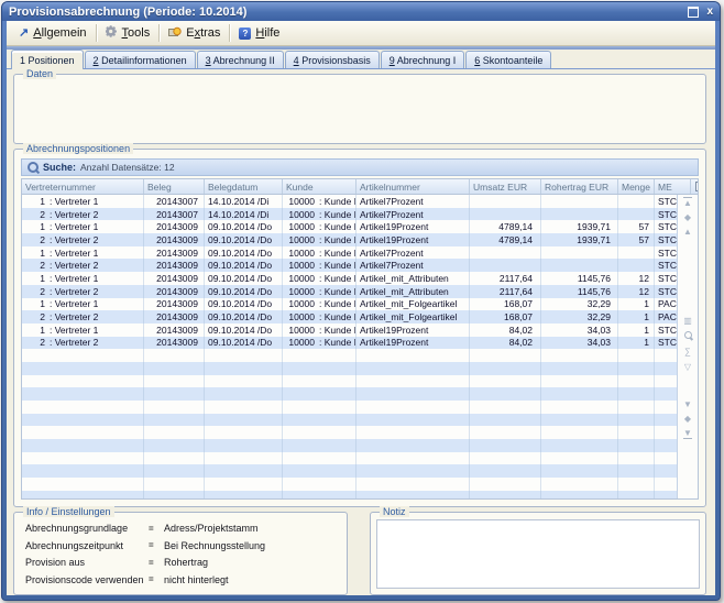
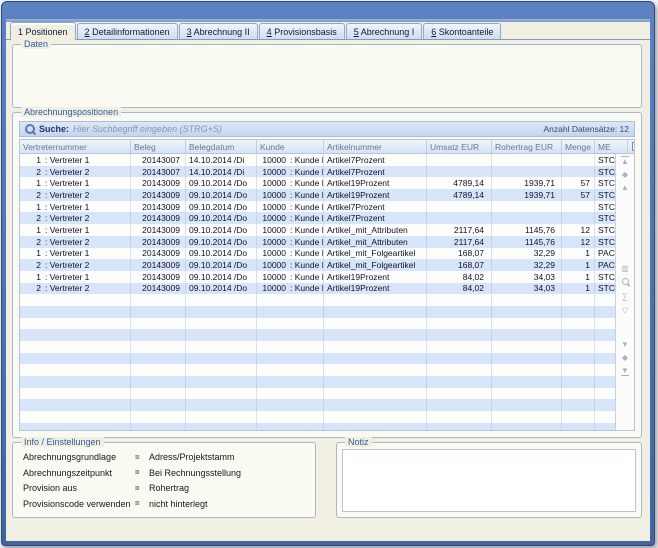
- Provisionsabrechnung (Periode: 10.2014)
- x
- ↗
- Allgemein
- Tools
- Extras
- ?
- Hilfe
  1 Positionen
  2 Detailinformationen
  3 Abrechnung II
  4 Provisionsbasis
- 9 Abrechnung I
+ 5 Abrechnung I
  6 Skontoanteile
  Daten
  Abrechnungspositionen
  Suche:
+ Hier Suchbegriff eingeben (STRG+S)
  Anzahl Datensätze: 12
  Vertreternummer
  Beleg
  Belegdatum
  Kunde
  Artikelnummer
  Umsatz EUR
  Rohertrag EUR
  Menge
  ME
  1
  : Vertreter 1
  20143007
  14.10.2014 /Di
  10000
  Artikel7Prozent
  STC
  2
  : Vertreter 2
  20143007
  14.10.2014 /Di
  10000
  Artikel7Prozent
  STC
  1
  : Vertreter 1
  20143009
  09.10.2014 /Do
  10000
  Artikel19Prozent
  4789,14
  1939,71
  57
  STC
  2
  : Vertreter 2
  20143009
  09.10.2014 /Do
  10000
  Artikel19Prozent
  4789,14
  1939,71
  57
  STC
  1
  : Vertreter 1
  20143009
  09.10.2014 /Do
  10000
  Artikel7Prozent
  STC
  2
  : Vertreter 2
  20143009
  09.10.2014 /Do
  10000
  Artikel7Prozent
  STC
  1
  : Vertreter 1
  20143009
  09.10.2014 /Do
  10000
  Artikel_mit_Attributen
  2117,64
  1145,76
  12
  STC
  2
  : Vertreter 2
  20143009
  09.10.2014 /Do
  10000
  Artikel_mit_Attributen
  2117,64
  1145,76
  12
  STC
  1
  : Vertreter 1
  20143009
  09.10.2014 /Do
  10000
  Artikel_mit_Folgeartikel
  168,07
  32,29
  1
  PAC
  2
  : Vertreter 2
  20143009
  09.10.2014 /Do
  10000
  Artikel_mit_Folgeartikel
  168,07
  32,29
  1
  PAC
  1
  : Vertreter 1
  20143009
  09.10.2014 /Do
  10000
  Artikel19Prozent
  84,02
  34,03
  1
  STC
  2
  : Vertreter 2
  20143009
  09.10.2014 /Do
  10000
  Artikel19Prozent
  84,02
  34,03
  1
  STC
  ▲
  ◆
  ▲
  ▥
  ∑
  ▽
  ▼
  ◆
  ▼
  Info / Einstellungen
  Abrechnungsgrundlage
  =
  Adress/Projektstamm
  Abrechnungszeitpunkt
  =
  Bei Rechnungsstellung
  Provision aus
  =
  Rohertrag
  Provisionscode verwenden
  =
  nicht hinterlegt
  Notiz
